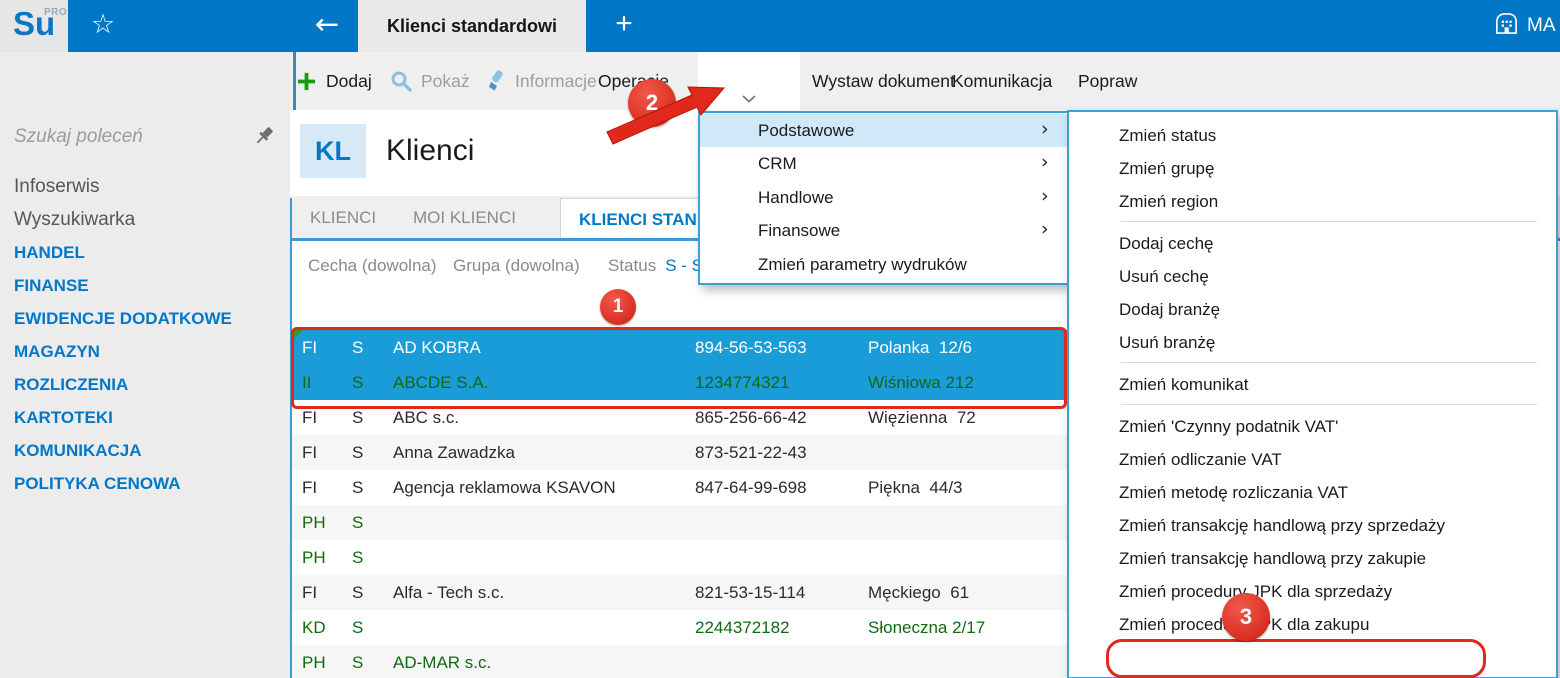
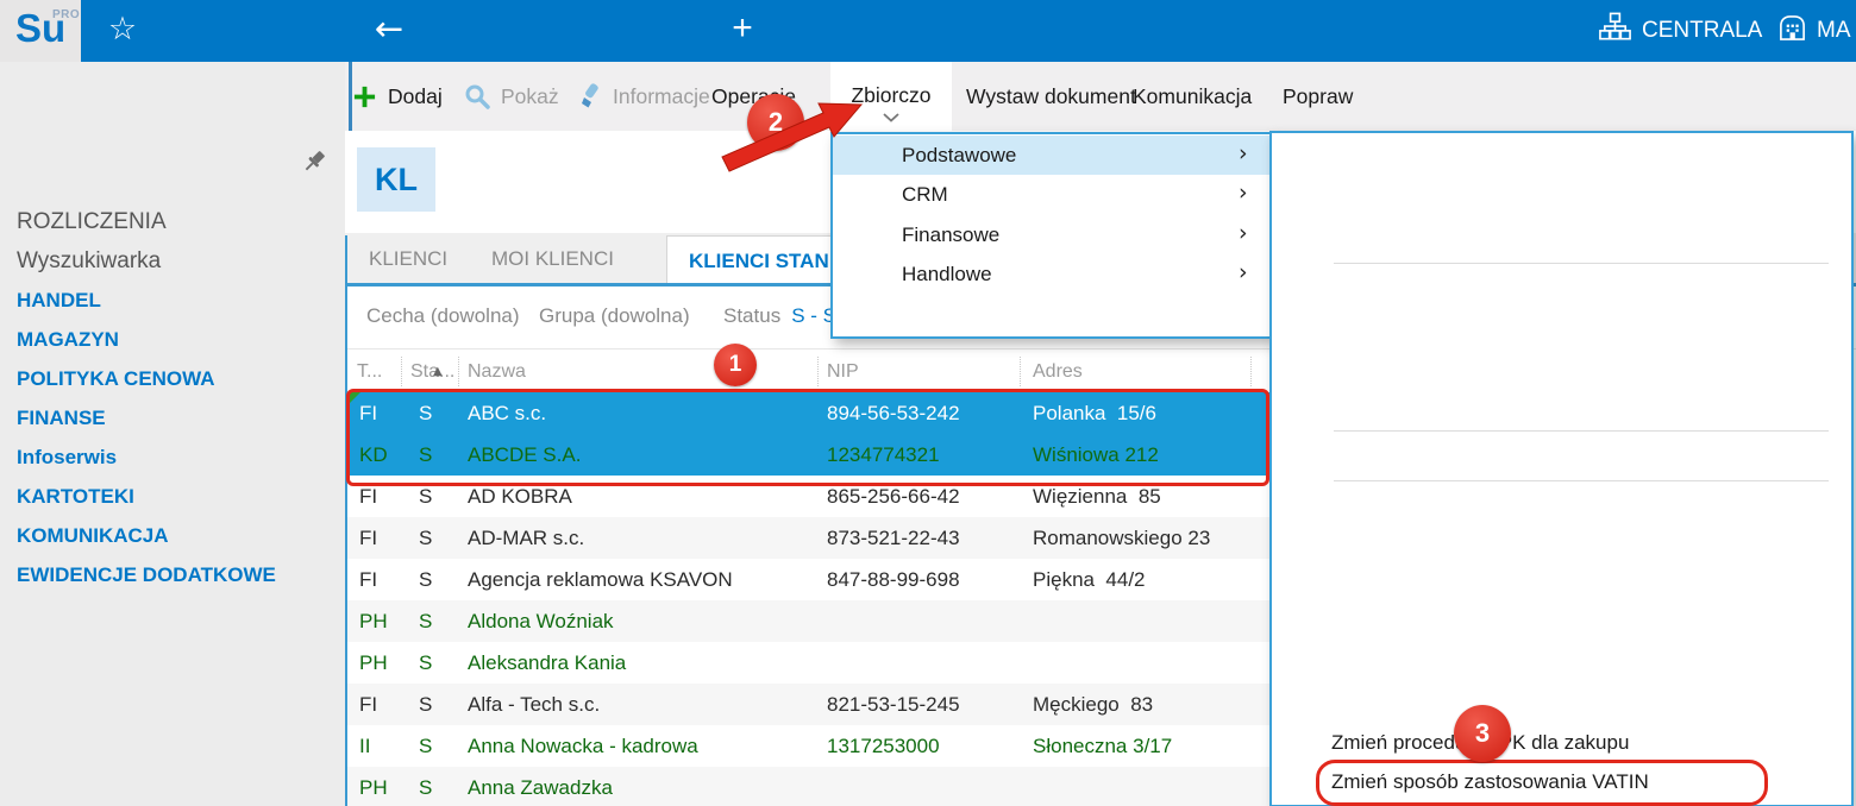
  Su
  PRO
  ☆
  ←
- Klienci standardowi
  +
+ CENTRALA
  MA
- Szukaj poleceń
- Infoserwis
+ ROZLICZENIA
  Wyszukiwarka
  HANDEL
- FINANSE
+ MAGAZYN
- EWIDENCJE DODATKOWE
+ POLITYKA CENOWA
- MAGAZYN
+ FINANSE
- ROZLICZENIA
+ Infoserwis
  KARTOTEKI
  KOMUNIKACJA
- POLITYKA CENOWA
+ EWIDENCJE DODATKOWE
  Dodaj
  Pokaż
  Informacje
+ Zbiorczo
  Wystaw dokument
  Komunikacja
  Popraw
  KL
- Klienci
  KLIENCI
  MOI KLIENCI
  KLIENCI STAN
  Cecha (dowolna)
  Grupa (dowolna)
  Status S -
+ T...
+ Sta...
+ Nazwa
+ ▲
+ NIP
+ Adres
  FI
  S
- AD KOBRA
+ ABC s.c.
- 894-56-53-563
+ 894-56-53-242
- Polanka 12/6
+ Polanka 15/6
- II
+ KD
  S
  ABCDE S.A.
  1234774321
  Wiśniowa 212
  FI
  S
- ABC s.c.
+ AD KOBRA
  865-256-66-42
- Więzienna 72
+ Więzienna 85
  FI
  S
- Anna Zawadzka
+ AD-MAR s.c.
  873-521-22-43
+ Romanowskiego 23
  FI
  S
  Agencja reklamowa KSAVON
- 847-64-99-698
+ 847-88-99-698
- Piękna 44/3
+ Piękna 44/2
  PH
  S
+ Aldona Woźniak
  PH
  S
+ Aleksandra Kania
  FI
  S
  Alfa - Tech s.c.
- 821-53-15-114
+ 821-53-15-245
- Męckiego 61
+ Męckiego 83
- KD
+ II
  S
+ Anna Nowacka - kadrowa
- 2244372182
+ 1317253000
- Słoneczna 2/17
+ Słoneczna 3/17
  PH
  S
- AD-MAR s.c.
+ Anna Zawadzka
  Podstawowe
  ›
  CRM
  ›
- Handlowe
+ Finansowe
  ›
- Finansowe
+ Handlowe
  ›
- Zmień parametry wydruków
- Zmień status
- Zmień grupę
- Zmień region
- Dodaj cechę
- Usuń cechę
- Dodaj branżę
- Usuń branżę
- Zmień komunikat
- Zmień 'Czynny podatnik VAT'
- Zmień odliczanie VAT
- Zmień metodę rozliczania VAT
- Zmień transakcję handlową przy sprzedaży
- Zmień transakcję handlową przy zakupie
- Zmień procedury JPK dla sprzedaży
  Zmień procedK dla zakupu
+ Zmień sposób zastosowania VATIN
  1
  2
  3
